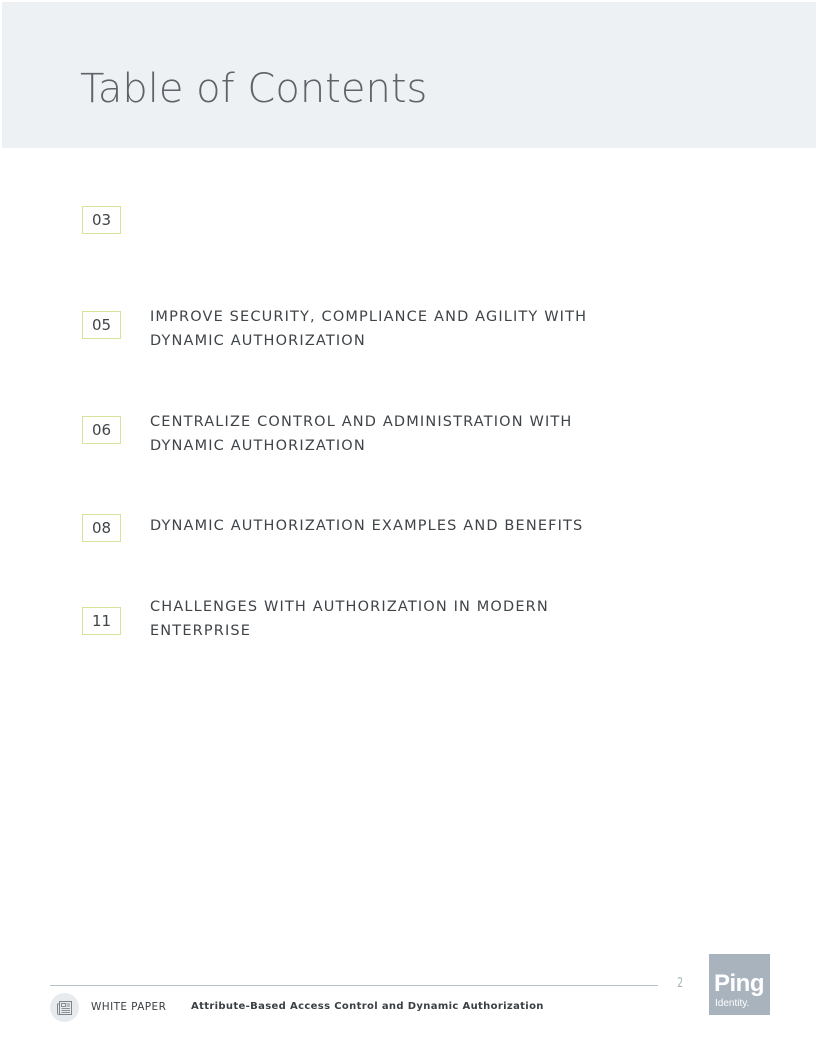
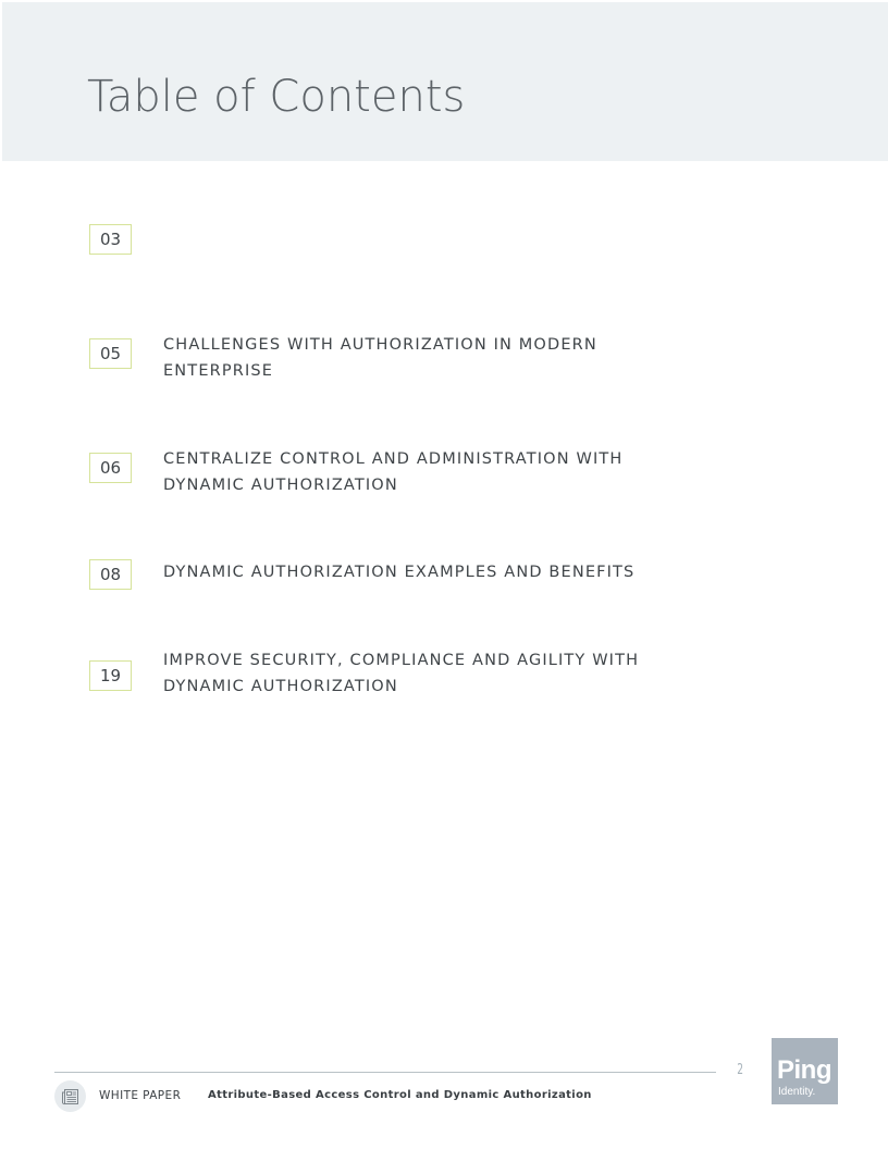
  Table of Contents
  03
  05
- IMPROVE SECURITY, COMPLIANCE AND AGILITY WITH DYNAMIC AUTHORIZATION
+ CHALLENGES WITH AUTHORIZATION IN MODERN ENTERPRISE
  06
  CENTRALIZE CONTROL AND ADMINISTRATION WITH DYNAMIC AUTHORIZATION
  08
  DYNAMIC AUTHORIZATION EXAMPLES AND BENEFITS
- 11
+ 19
- CHALLENGES WITH AUTHORIZATION IN MODERN ENTERPRISE
+ IMPROVE SECURITY, COMPLIANCE AND AGILITY WITH DYNAMIC AUTHORIZATION
  2
  WHITE PAPER
  Attribute-Based Access Control and Dynamic Authorization
  Ping
  Identity.
